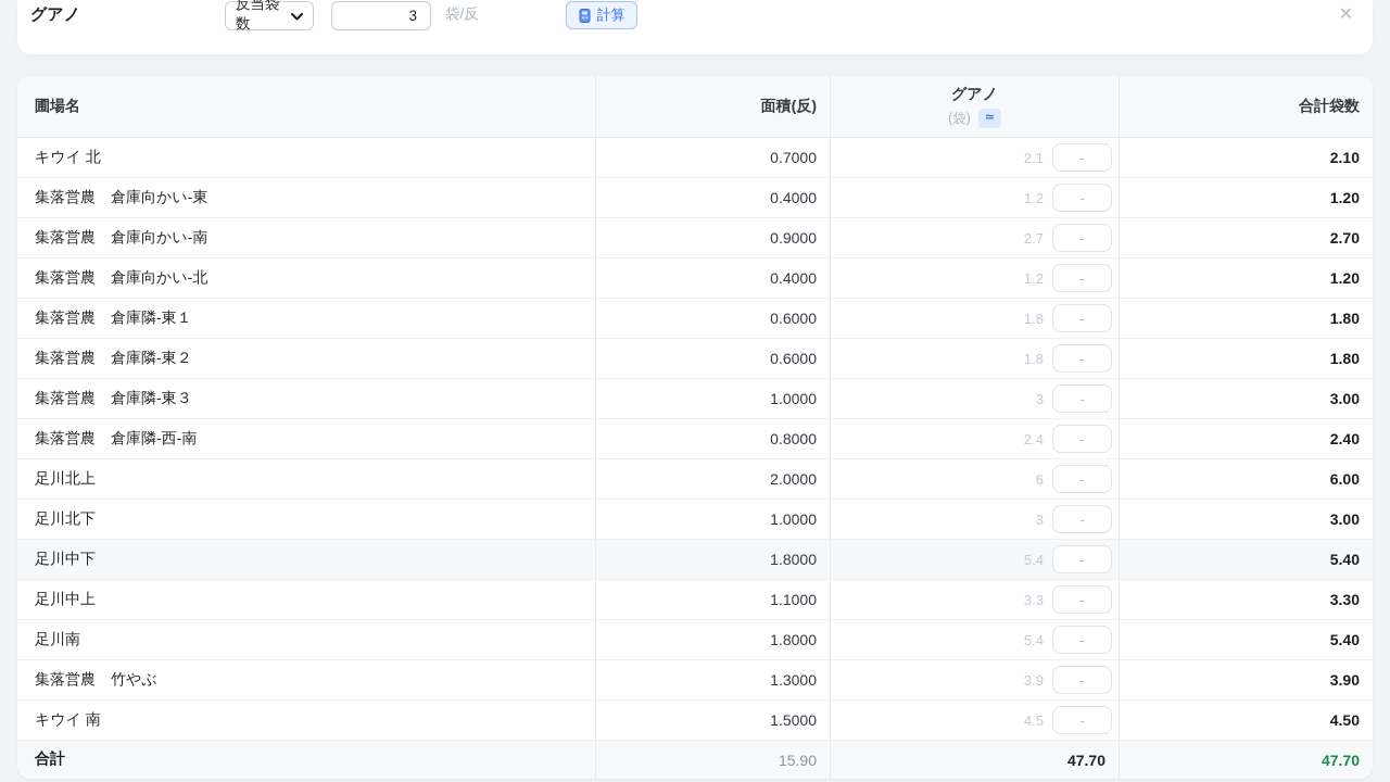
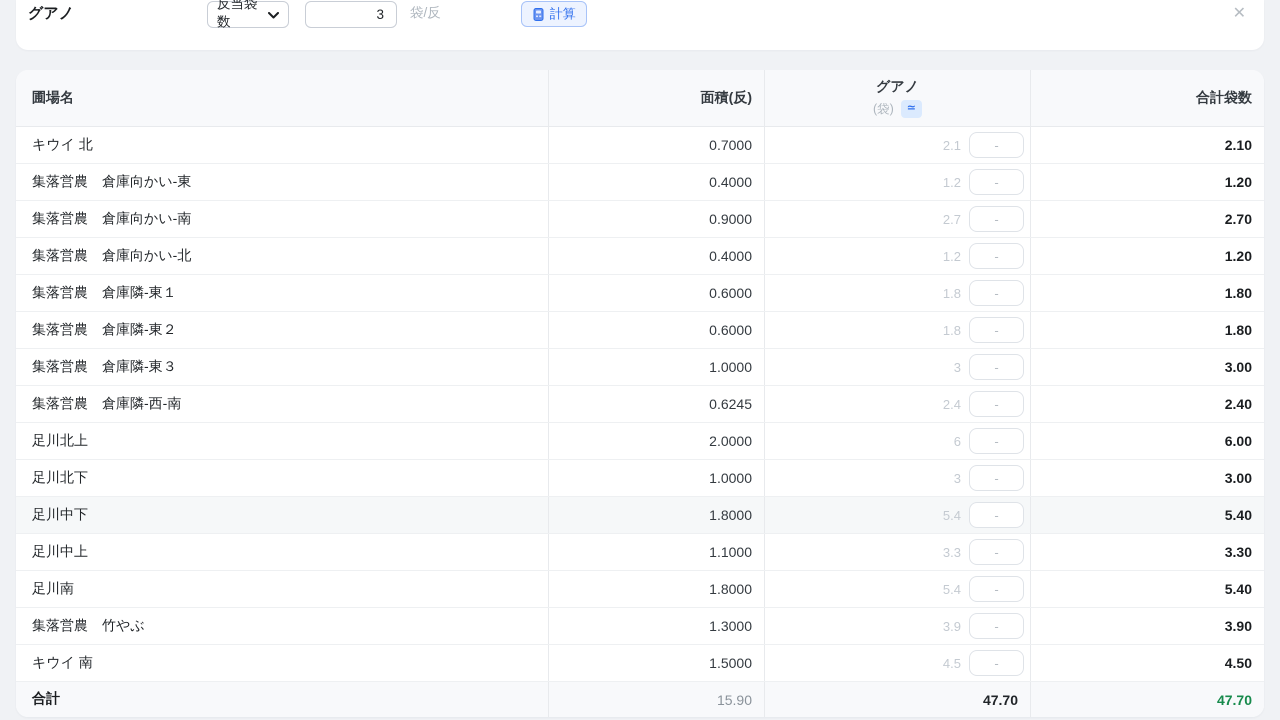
  グアノ
  反当袋数
  3
  袋/反
  計算
  ✕
  圃場名
  面積(反)
  グアノ
  (袋)
  ≃
  合計袋数
  キウイ 北
  0.7000
  2.1
  -
  2.10
  集落営農 倉庫向かい-東
  0.4000
  1.2
  -
  1.20
  集落営農 倉庫向かい-南
  0.9000
  2.7
  -
  2.70
  集落営農 倉庫向かい-北
  0.4000
  1.2
  -
  1.20
  集落営農 倉庫隣-東１
  0.6000
  1.8
  -
  1.80
  集落営農 倉庫隣-東２
  0.6000
  1.8
  -
  1.80
  集落営農 倉庫隣-東３
  1.0000
  3
  -
  3.00
  集落営農 倉庫隣-西-南
- 0.8000
+ 0.6245
  2.4
  -
  2.40
  足川北上
  2.0000
  6
  -
  6.00
  足川北下
  1.0000
  3
  -
  3.00
  足川中下
  1.8000
  5.4
  -
  5.40
  足川中上
  1.1000
  3.3
  -
  3.30
  足川南
  1.8000
  5.4
  -
  5.40
  集落営農 竹やぶ
  1.3000
  3.9
  -
  3.90
  キウイ 南
  1.5000
  4.5
  -
  4.50
  合計
  15.90
  47.70
  47.70
